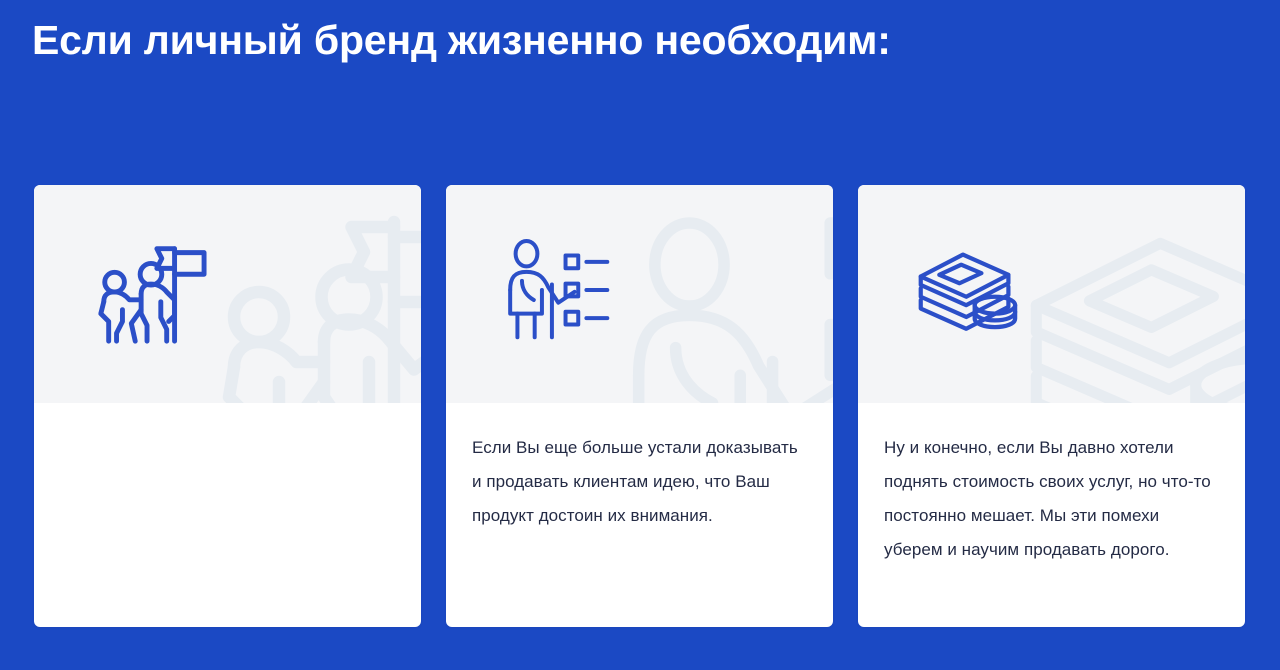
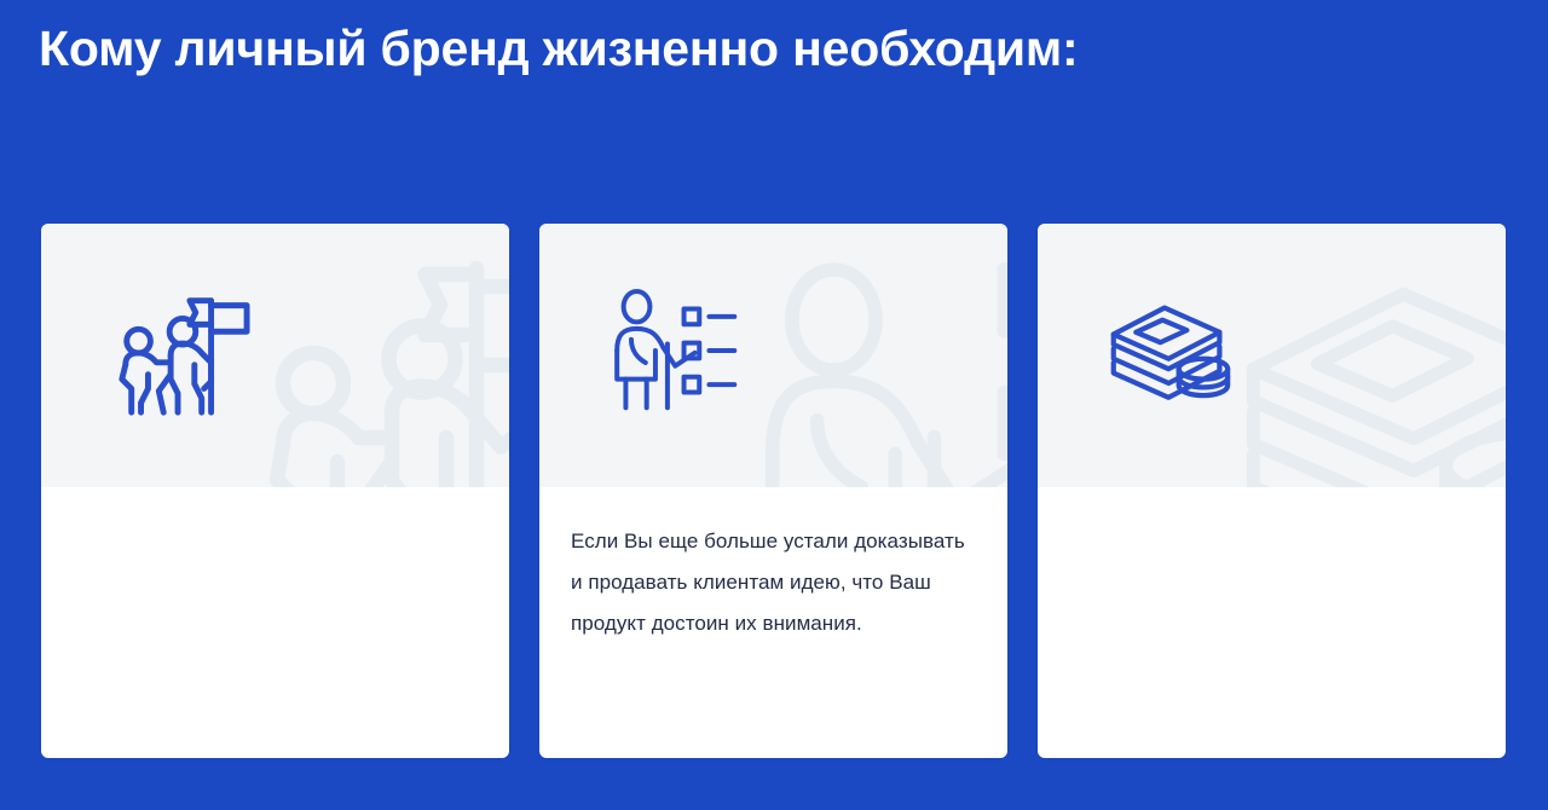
- Если личный бренд жизненно необходим:
+ Кому личный бренд жизненно необходим:
  Если Вы еще больше устали доказывать и продавать клиентам идею, что Ваш продукт достоин их внимания.
- Ну и конечно, если Вы давно хотели поднять стоимость своих услуг, но что-то постоянно мешает. Мы эти помехи уберем и научим продавать дорого.
